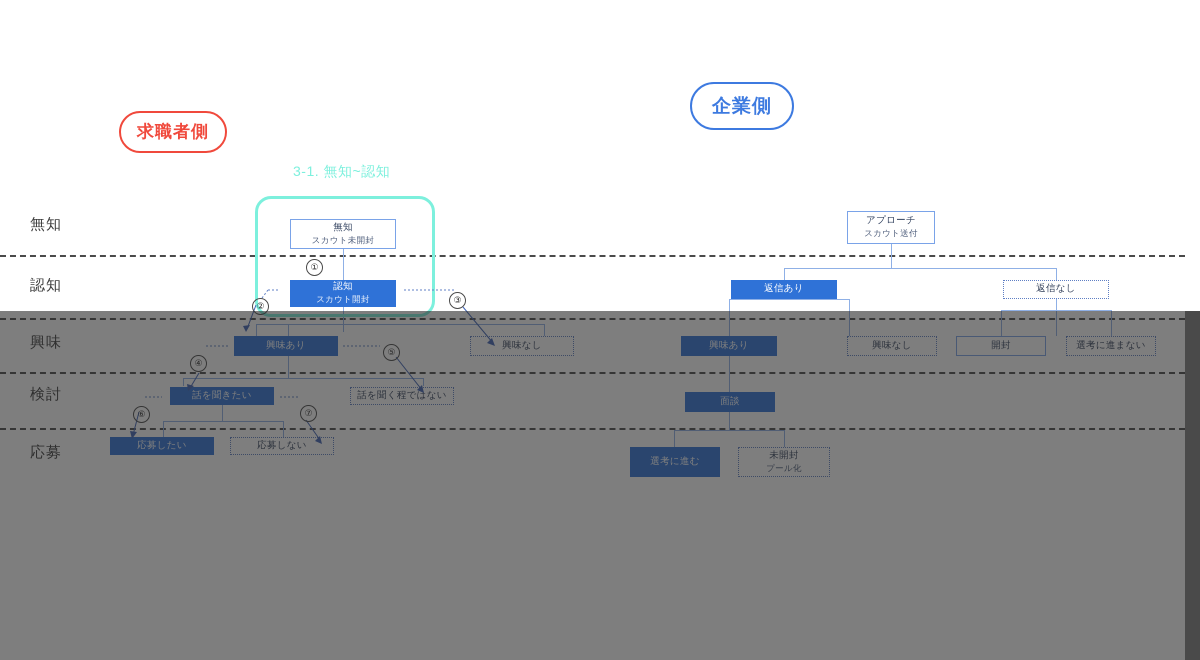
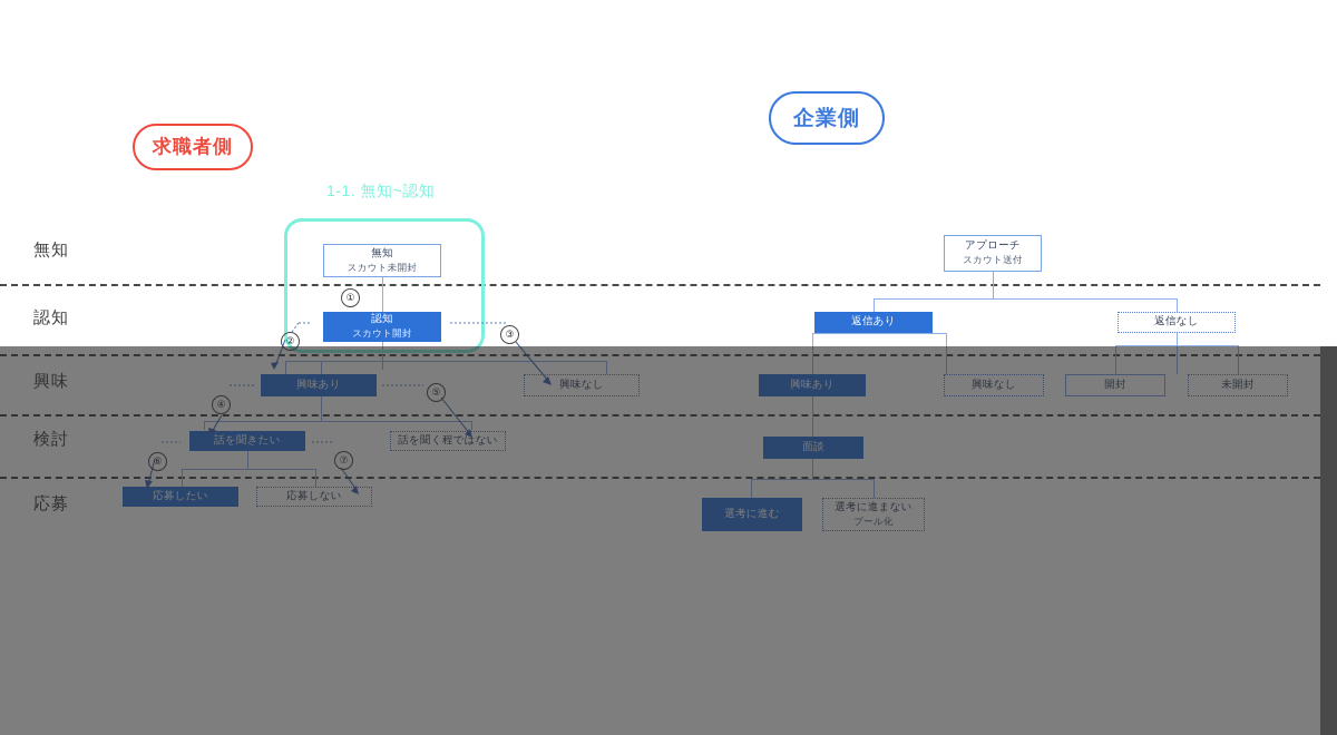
  求職者側
  企業側
  無知
  認知
  興味
  検討
  応募
  無知
  スカウト未開封
  認知
  スカウト開封
  興味あり
  興味なし
  話を聞きたい
  話を聞く程ではない
  応募したい
  応募しない
  アプローチ
  スカウト送付
  返信あり
  返信なし
  興味あり
  興味なし
  開封
- 選考に進まない
+ 未開封
  面談
  選考に進む
- 未開封
+ 選考に進まない
  プール化
- 3-1. 無知~認知
+ 1-1. 無知~認知
  ①
  ②
  ③
  ④
  ⑤
  ⑥
  ⑦
